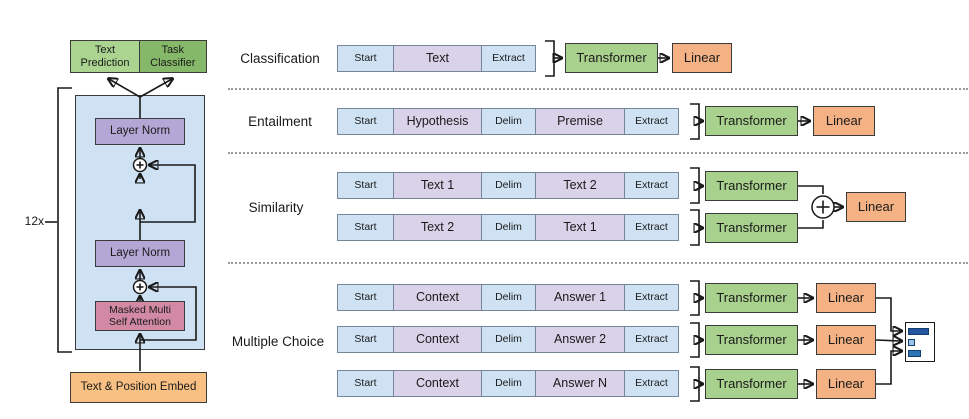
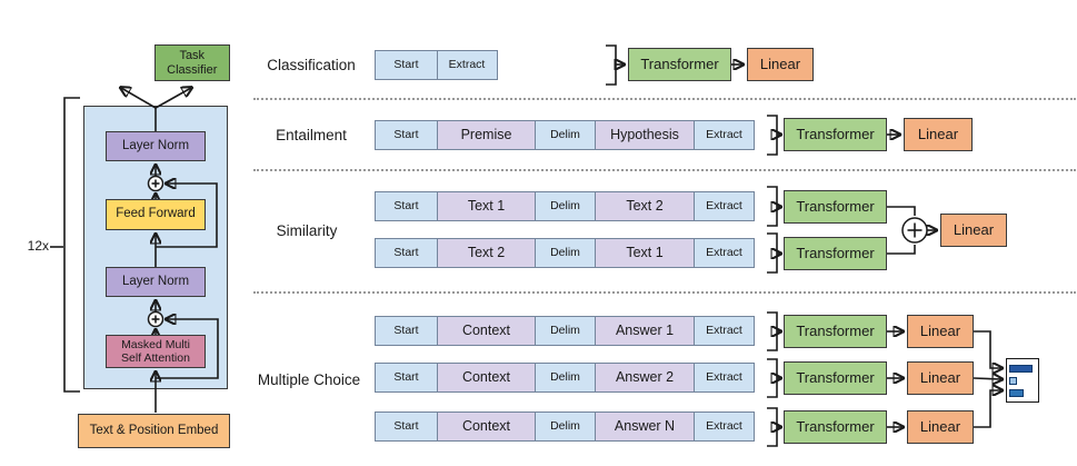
- Text Prediction
  Task Classifier
  Layer Norm
+ Feed Forward
  Layer Norm
  Masked Multi Self Attention
  Text & Position Embed
  12x
  Classification
  Entailment
  Similarity
  Multiple Choice
  Start
- Text
  Extract
  Transformer
  Linear
  Start
- Hypothesis
+ Premise
  Delim
- Premise
+ Hypothesis
  Extract
  Transformer
  Linear
  Start
  Text 1
  Delim
  Text 2
  Extract
  Start
  Text 2
  Delim
  Text 1
  Extract
  Transformer
  Transformer
  Linear
  Start
  Context
  Delim
  Answer 1
  Extract
  Start
  Context
  Delim
  Answer 2
  Extract
  Start
  Context
  Delim
  Answer N
  Extract
  Transformer
  Linear
  Transformer
  Linear
  Transformer
  Linear
